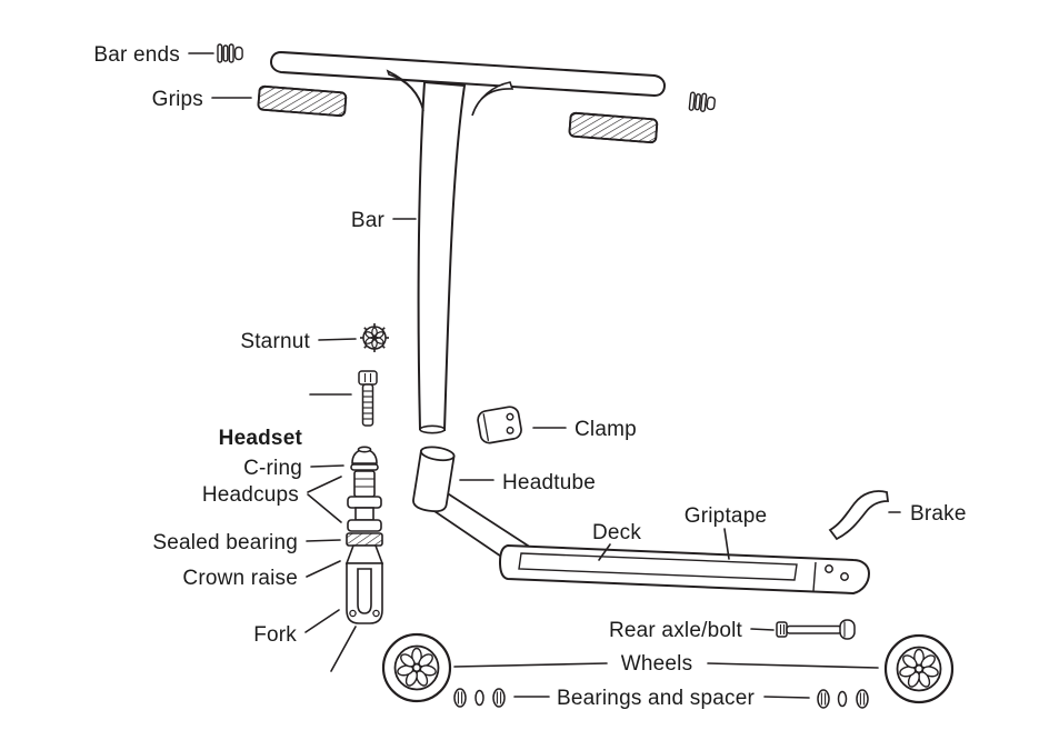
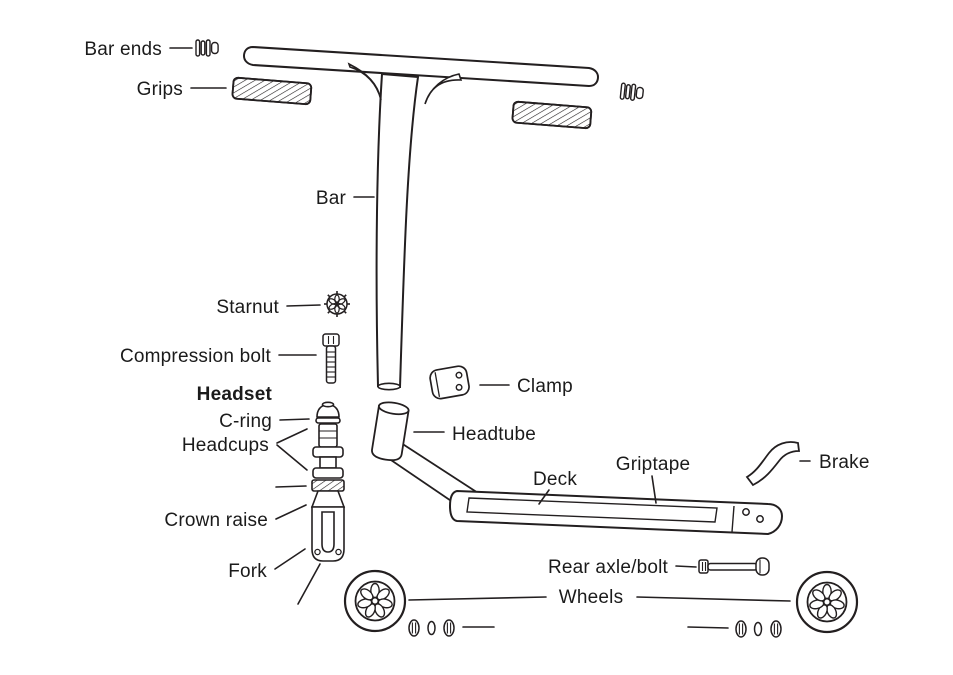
  Bar ends
  Grips
  Bar
  Starnut
+ Compression bolt
  Headset
  C-ring
  Headcups
- Sealed bearing
  Crown raise
  Fork
  Clamp
  Headtube
  Deck
  Griptape
  Brake
  Rear axle/bolt
  Wheels
- Bearings and spacer
